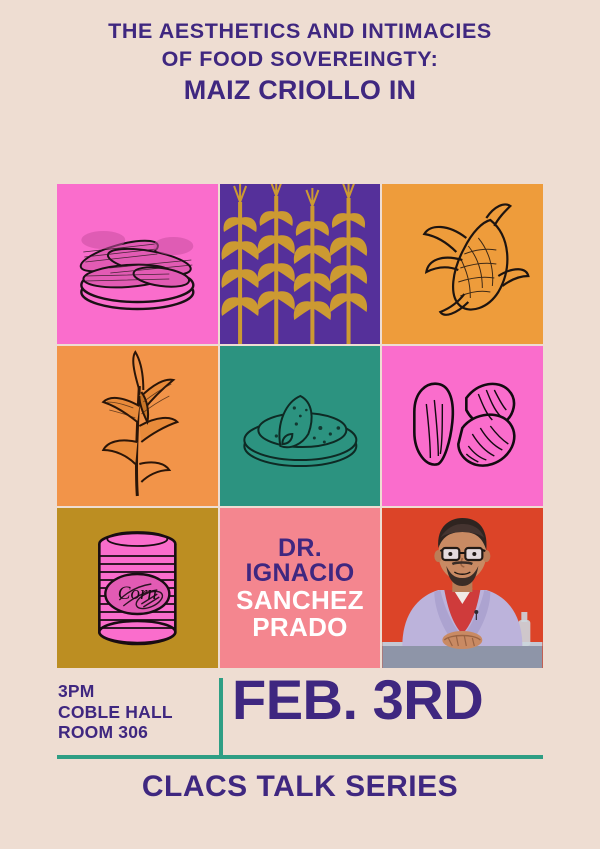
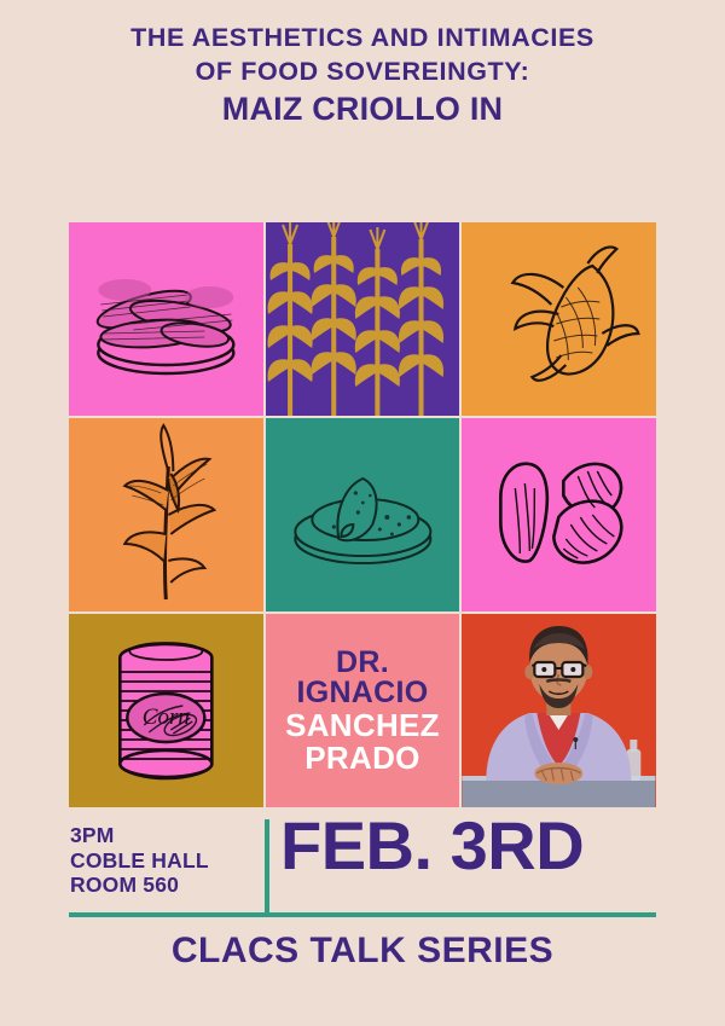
  THE AESTHETICS AND INTIMACIES
  OF FOOD SOVEREINGTY:
  MAIZ CRIOLLO IN
  Corn
  DR.
  IGNACIO
  SANCHEZ
  PRADO
  3PM
  COBLE HALL
- ROOM 306
+ ROOM 560
  FEB. 3RD
  CLACS TALK SERIES
